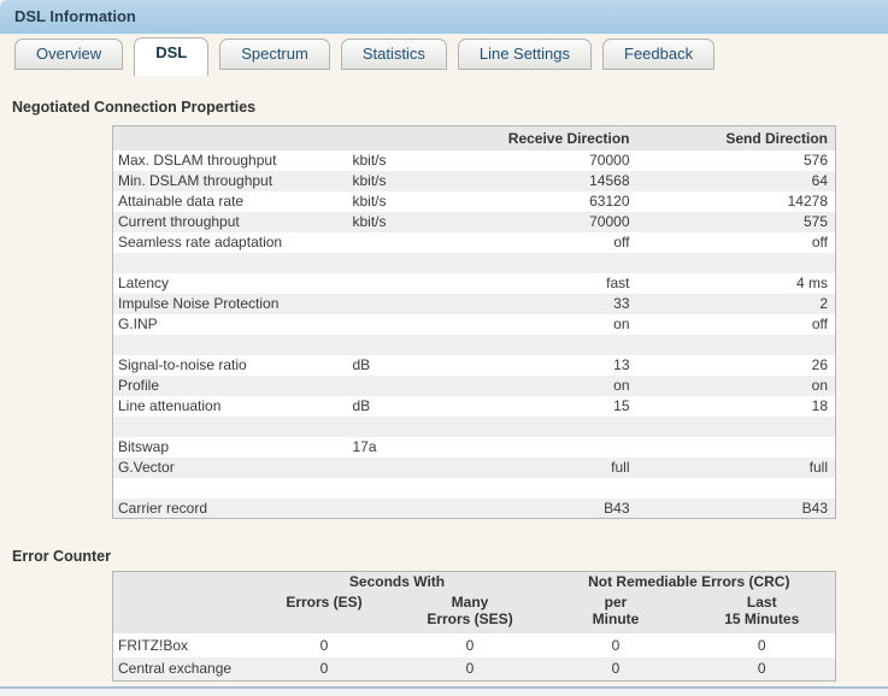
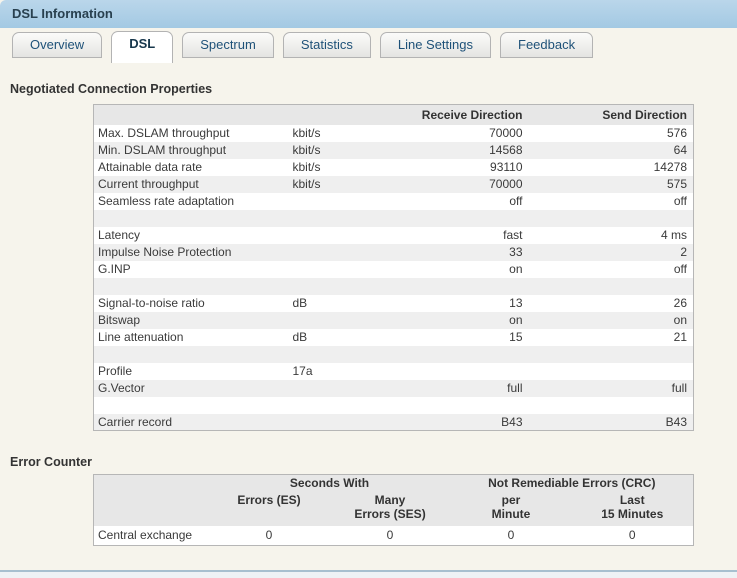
  DSL Information
  Overview
  DSL
  Spectrum
  Statistics
  Line Settings
  Feedback
  Negotiated Connection Properties
  		Receive Direction	Send Direction
  Max. DSLAM throughput	kbit/s	70000	576
  Min. DSLAM throughput	kbit/s	14568	64
- Attainable data rate	kbit/s	63120	14278
+ Attainable data rate	kbit/s	93110	14278
  Current throughput	kbit/s	70000	575
  Seamless rate adaptation		off	off
  Latency		fast	4 ms
  Impulse Noise Protection		33	2
  G.INP		on	off
  Signal-to-noise ratio	dB	13	26
- Profile		on	on
+ Bitswap		on	on
- Line attenuation	dB	15	18
+ Line attenuation	dB	15	21
- Bitswap	17a
+ Profile	17a
  G.Vector		full	full
  Carrier record		B43	B43
  Error Counter
  	Seconds With	Not Remediable Errors (CRC)
  	Errors (ES)	Many Errors (SES)	per Minute	Last 15 Minutes
- FRITZ!Box	0	0	0	0
  Central exchange	0	0	0	0
